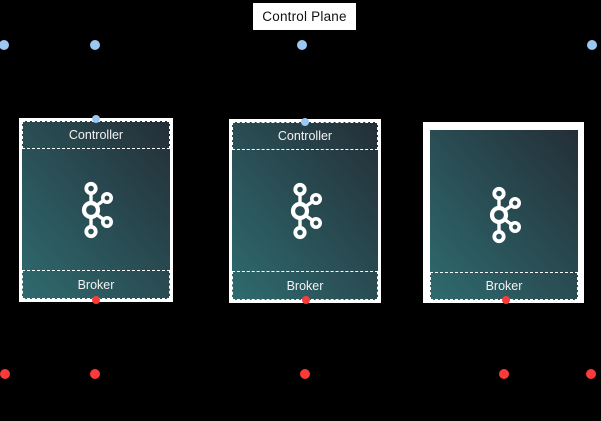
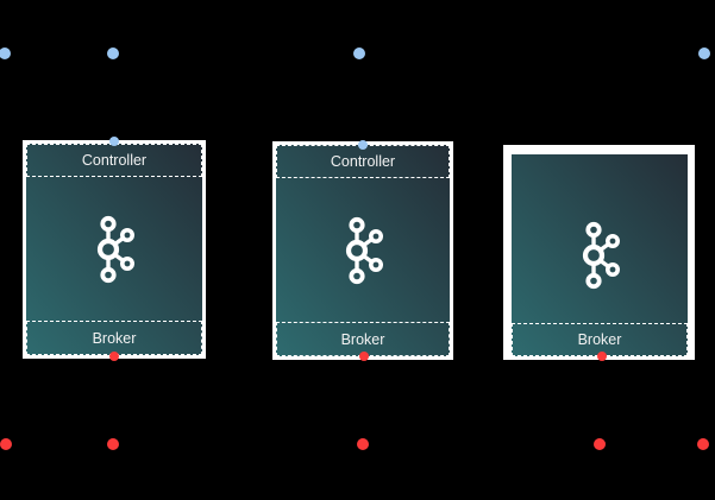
- Control Plane
  Controller
  Broker
  Controller
  Broker
  Broker
